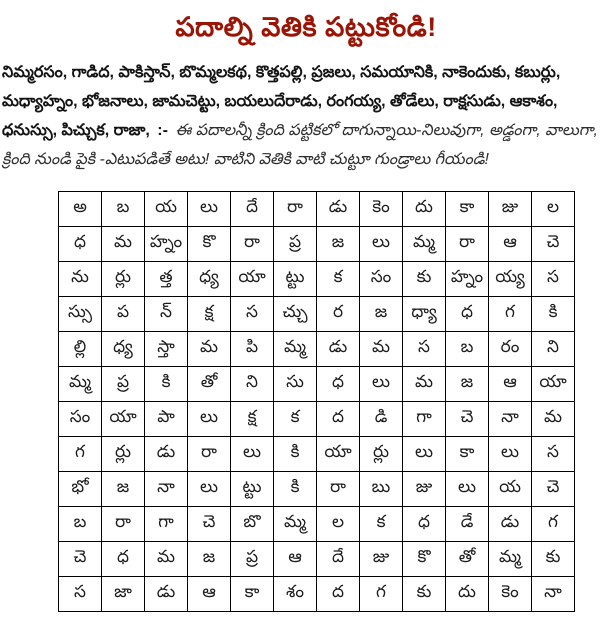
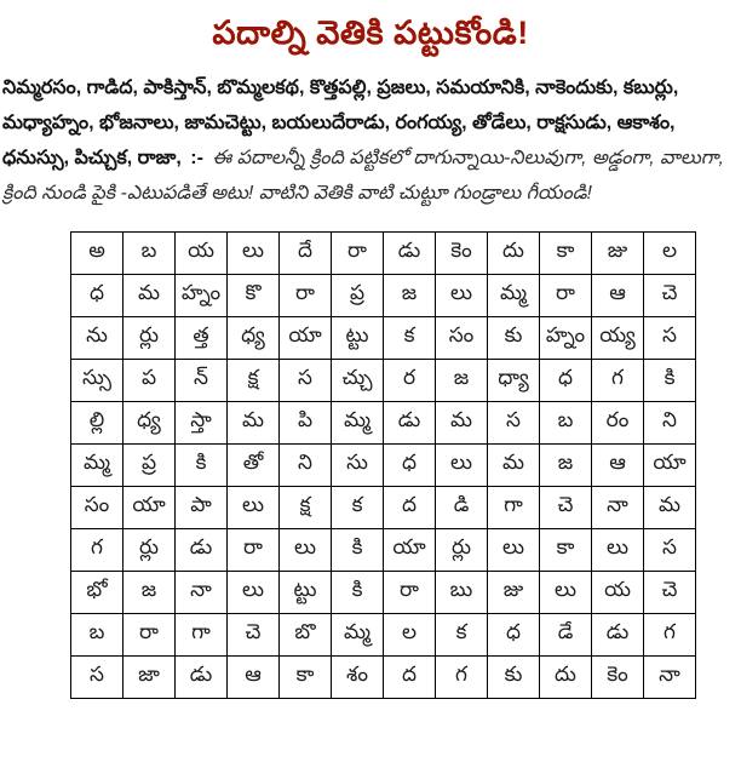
  పదాల్ని వెతికి పట్టుకోండి!
  నిమ్మరసం, గాడిద, పాకిస్తాన్, బొమ్మలకథ, కొత్తపల్లి, ప్రజలు, సమయానికి, నాకెందుకు, కబుర్లు, మధ్యాహ్నం, భోజనాలు, జామచెట్టు, బయలుదేరాడు, రంగయ్య, తోడేలు, రాక్షసుడు, ఆకాశం, ధనుస్సు, పిచ్చుక, రాజా, :- ఈ పదాలన్నీ క్రింది పట్టికలో దాగున్నాయి-నిలువుగా, అడ్డంగా, వాలుగా, క్రింది నుండి పైకి -ఎటుపడితే అటు! వాటిని వెతికి వాటి చుట్టూ గుండ్రాలు గీయండి!
  అ	బ	య	లు	దే	రా	డు	కెం	దు	కా	జు	ల
  ధ	మ	హ్నం	కొ	రా	ప్ర	జ	లు	మ్మ	రా	ఆ	చె
  ను	ర్లు	త్త	ధ్య	యా	ట్టు	క	సం	కు	హ్నం	య్య	స
  స్సు	ప	న్	క్ష	స	చ్చు	ర	జ	ధ్యా	ధ	గ	కి
  ల్లి	ధ్య	స్తా	మ	పి	మ్మ	డు	మ	స	బ	రం	ని
  మ్మ	ప్ర	కి	తో	ని	సు	ధ	లు	మ	జ	ఆ	యా
  సం	యా	పా	లు	క్ష	క	ద	డి	గా	చె	నా	మ
  గ	ర్లు	డు	రా	లు	కి	యా	ర్లు	లు	కా	లు	స
  భో	జ	నా	లు	ట్టు	కి	రా	బు	జు	లు	య	చె
  బ	రా	గా	చె	బొ	మ్మ	ల	క	ధ	డే	డు	గ
- చె	ధ	మ	జ	ప్ర	ఆ	దే	జు	కొ	తో	మ్మ	కు
  స	జా	డు	ఆ	కా	శం	ద	గ	కు	దు	కెం	నా
